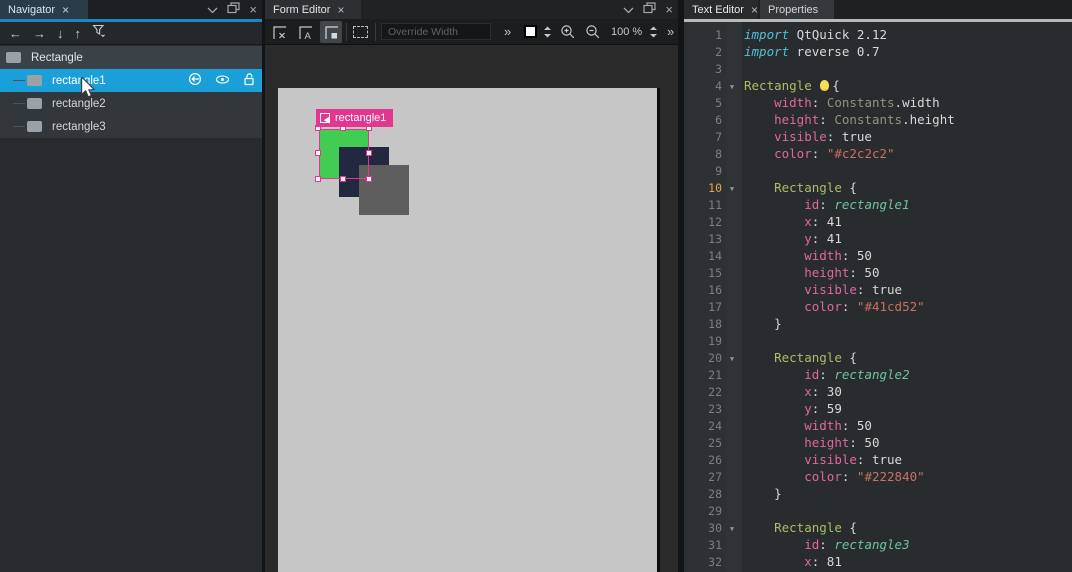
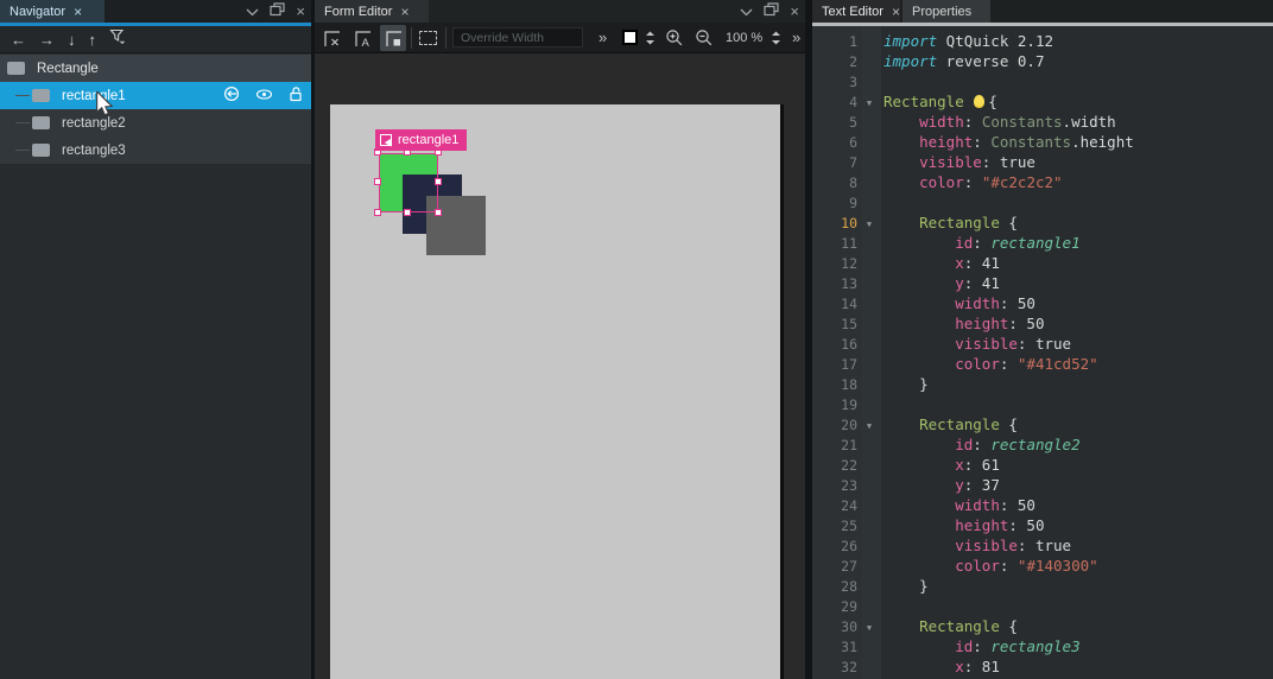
  Navigator
  ×
  ×
  ←
  →
  ↓
  ↑
  Rectangle
  rectangle1
  rectangle2
  rectangle3
  Form Editor
  ×
  ×
  A
  Override Width
  »
  100 %
  »
  rectangle1
  Text Editor
  ×
  Properties
  1 import QtQuick 2.12
  2 import reverse 0.7
  3
  4 ▼ Rectangle {
  5 width: Constants.width
  6 height: Constants.height
  7 visible: true
  8 color: "#c2c2c2"
  9
  10 ▼ Rectangle {
  11 id: rectangle1
  12 x: 41
  13 y: 41
  14 width: 50
  15 height: 50
  16 visible: true
  17 color: "#41cd52"
  18 }
  19
  20 ▼ Rectangle {
  21 id: rectangle2
- 22 x: 30
+ 22 x: 61
- 23 y: 59
+ 23 y: 37
  24 width: 50
  25 height: 50
  26 visible: true
- 27 color: "#222840"
+ 27 color: "#140300"
  28 }
  29
  30 ▼ Rectangle {
  31 id: rectangle3
  32 x: 81
